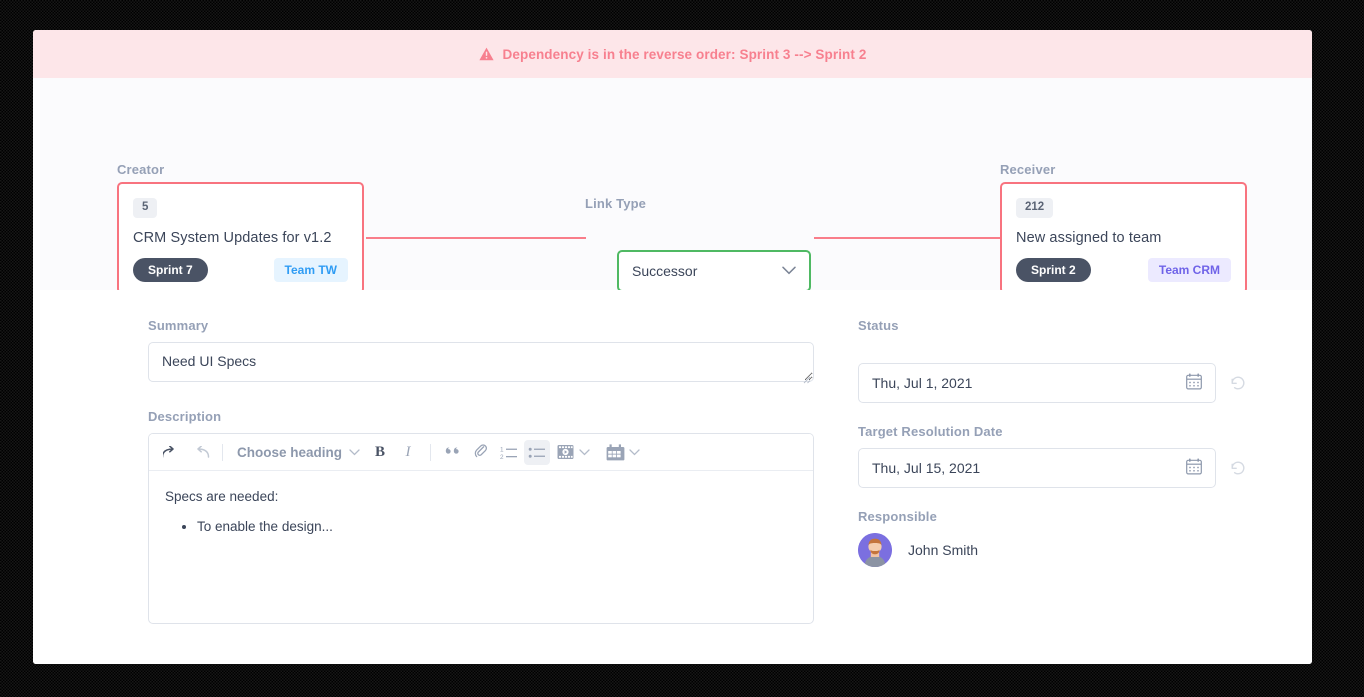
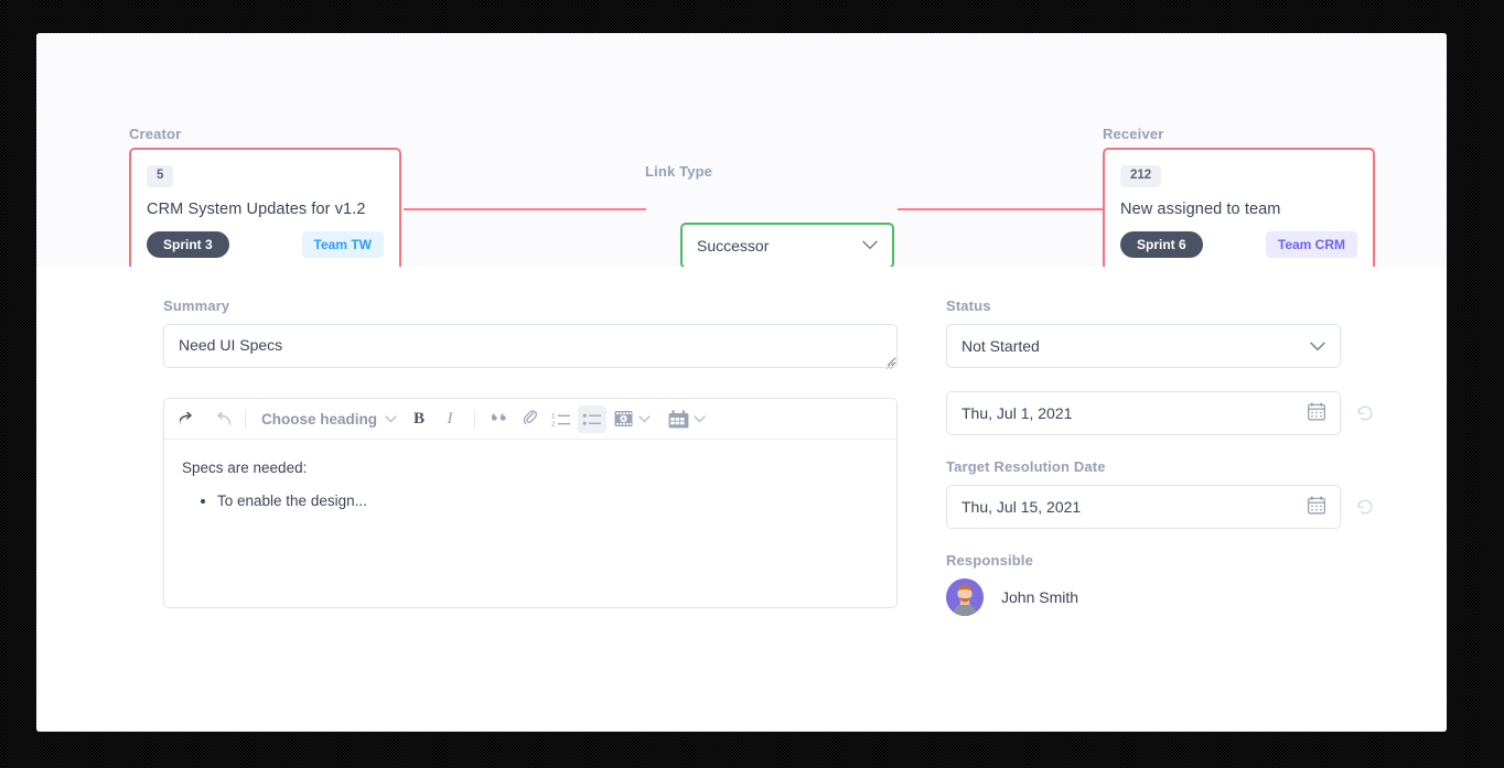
- Dependency is in the reverse order: Sprint 3 --> Sprint 2
  Creator
  Receiver
  Link Type
  5
  CRM System Updates for v1.2
- Sprint 7
+ Sprint 3
  Team TW
  212
  New assigned to team
- Sprint 2
+ Sprint 6
  Team CRM
  Successor
  Summary
  Need UI Specs
- Description
  Choose heading
  B
  I
  Specs are needed:
  To enable the design...
  Status
+ Not Started
  Thu, Jul 1, 2021
  Target Resolution Date
  Thu, Jul 15, 2021
  Responsible
  John Smith
